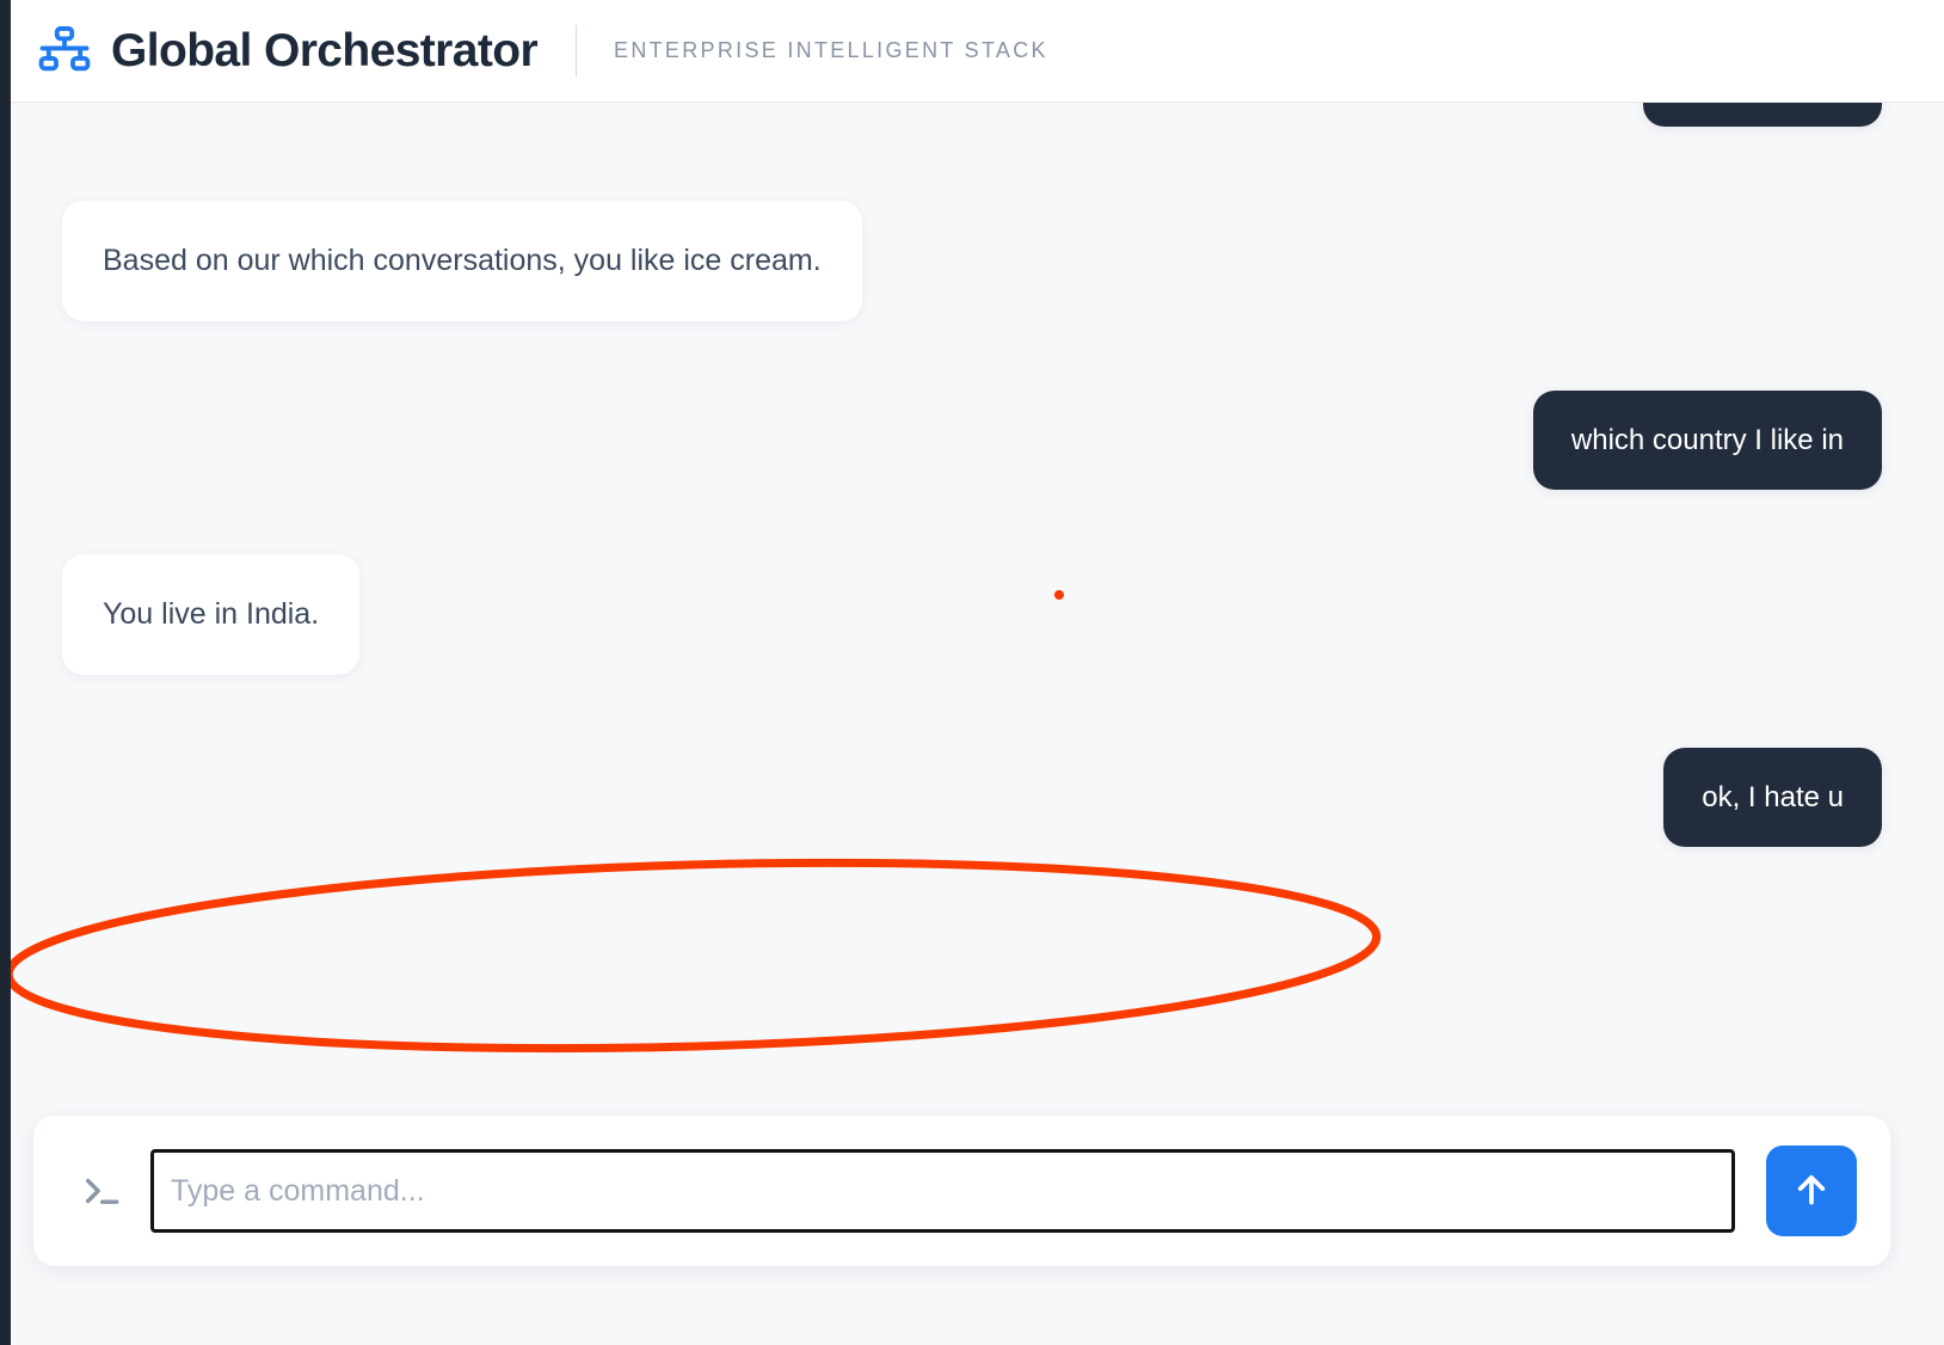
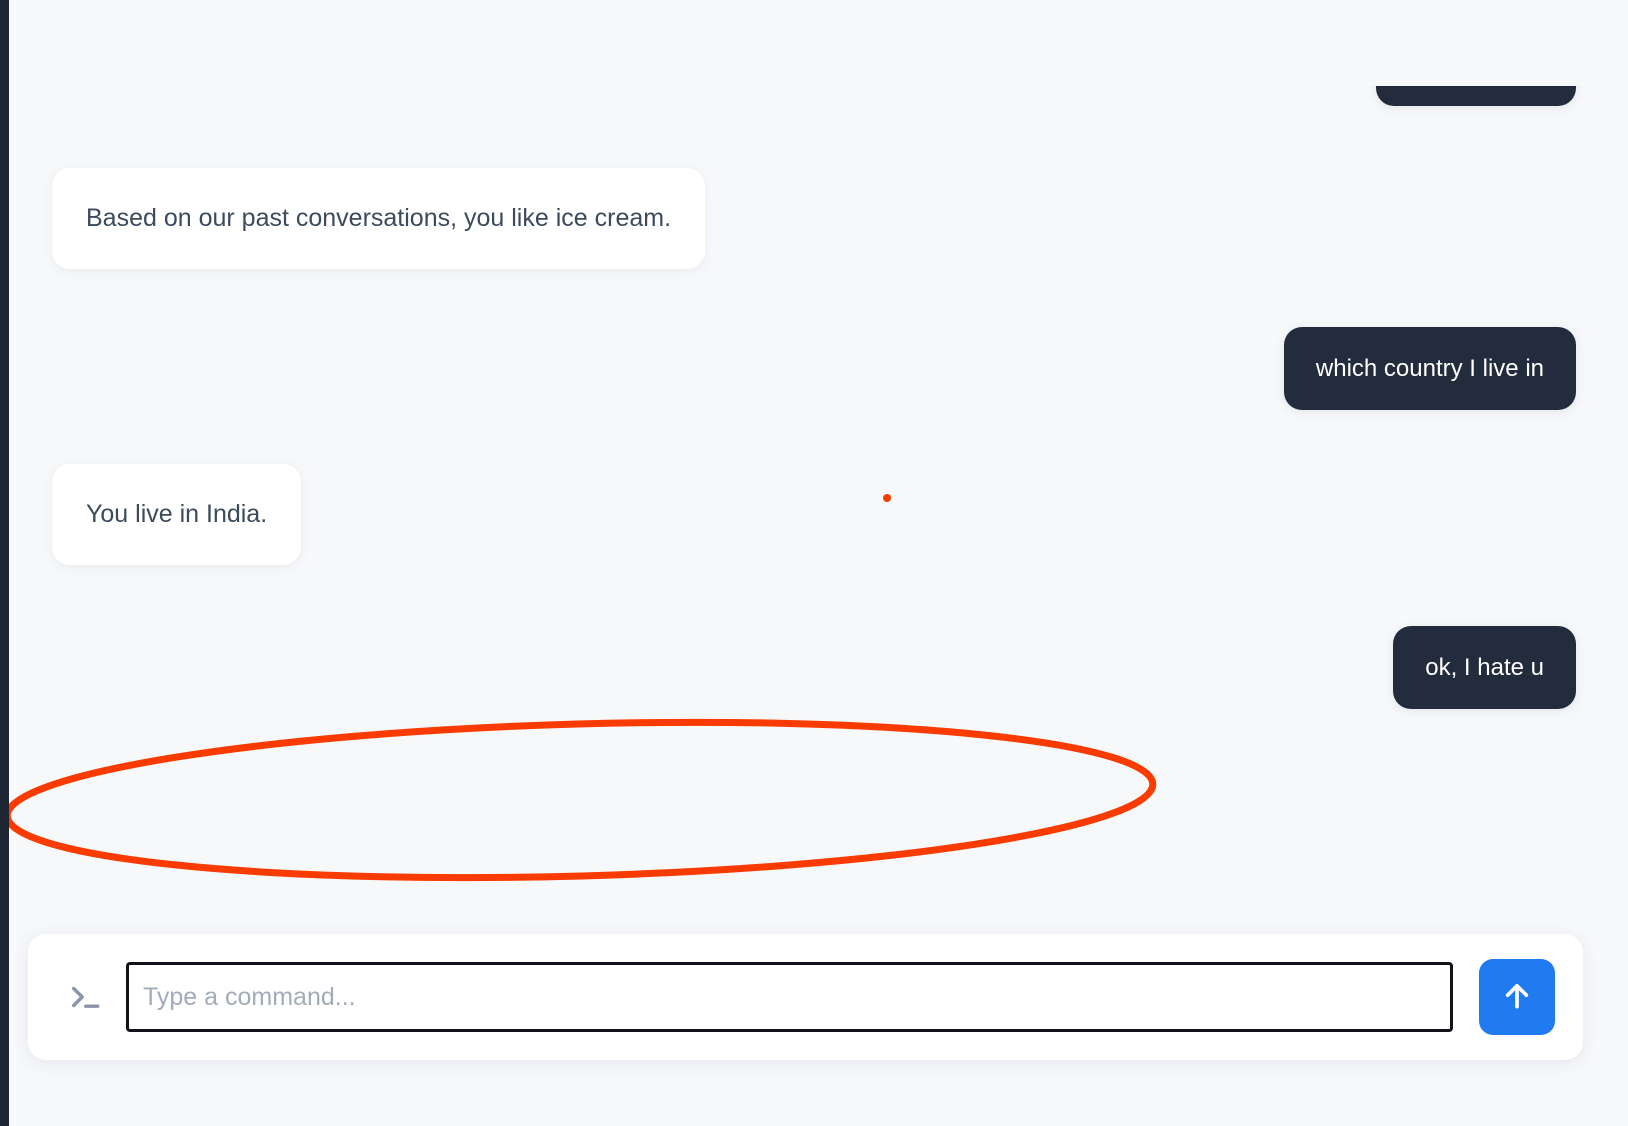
- Global Orchestrator
- ENTERPRISE INTELLIGENT STACK
- Based on our which conversations, you like ice cream.
+ Based on our past conversations, you like ice cream.
- which country I like in
+ which country I live in
  You live in India.
  ok, I hate u
  Type a command...
